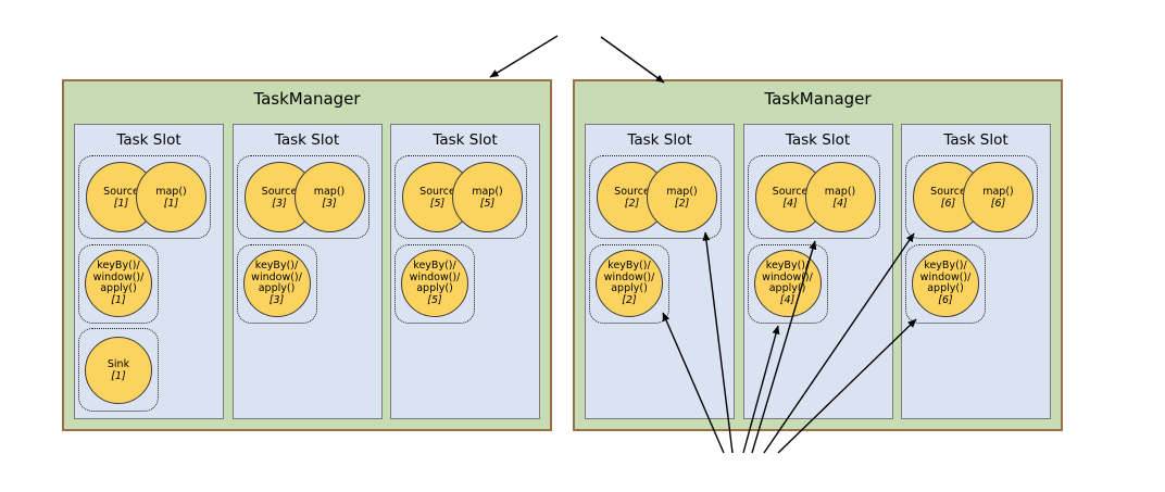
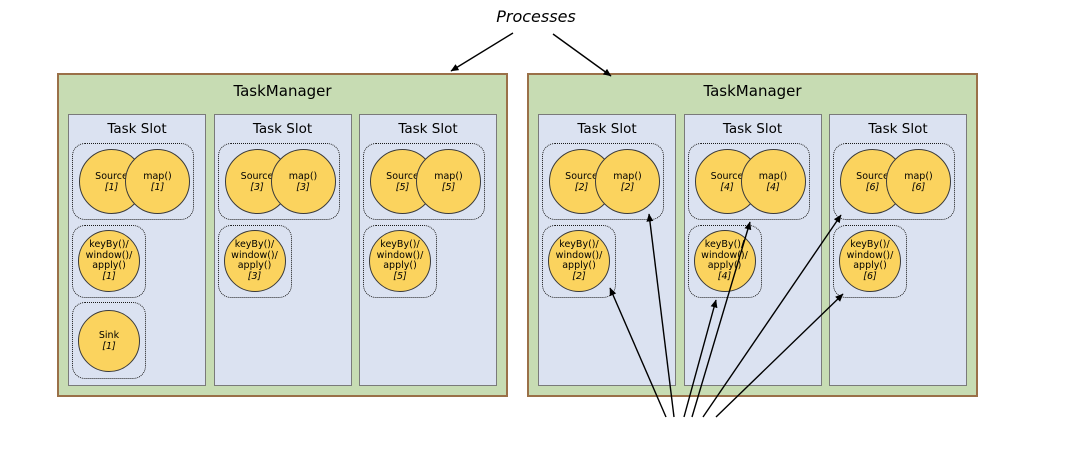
+ Processes
  TaskManager
  Task Slot
  Sourc
  [1]
  map()
  [1]
  keyBy()/
  window()/
  apply()
  [1]
  Sink
  [1]
  Task Slot
  Sourc
  [3]
  map()
  [3]
  keyBy()/
  window()/
  apply()
  [3]
  Task Slot
  Sourc
  [5]
  map()
  [5]
  keyBy()/
  window()/
  apply()
  [5]
  TaskManager
  Task Slot
  Sourc
  [2]
  map()
  [2]
  keyBy()/
  window()/
  apply()
  [2]
  Task Slot
  Sourc
  [4]
  map()
  [4]
  keyBy()
  window()/
  apply()
  [4]
  Task Slot
  Sourc
  [6]
  map()
  [6]
  keyBy()/
  window()/
  apply()
  [6]
